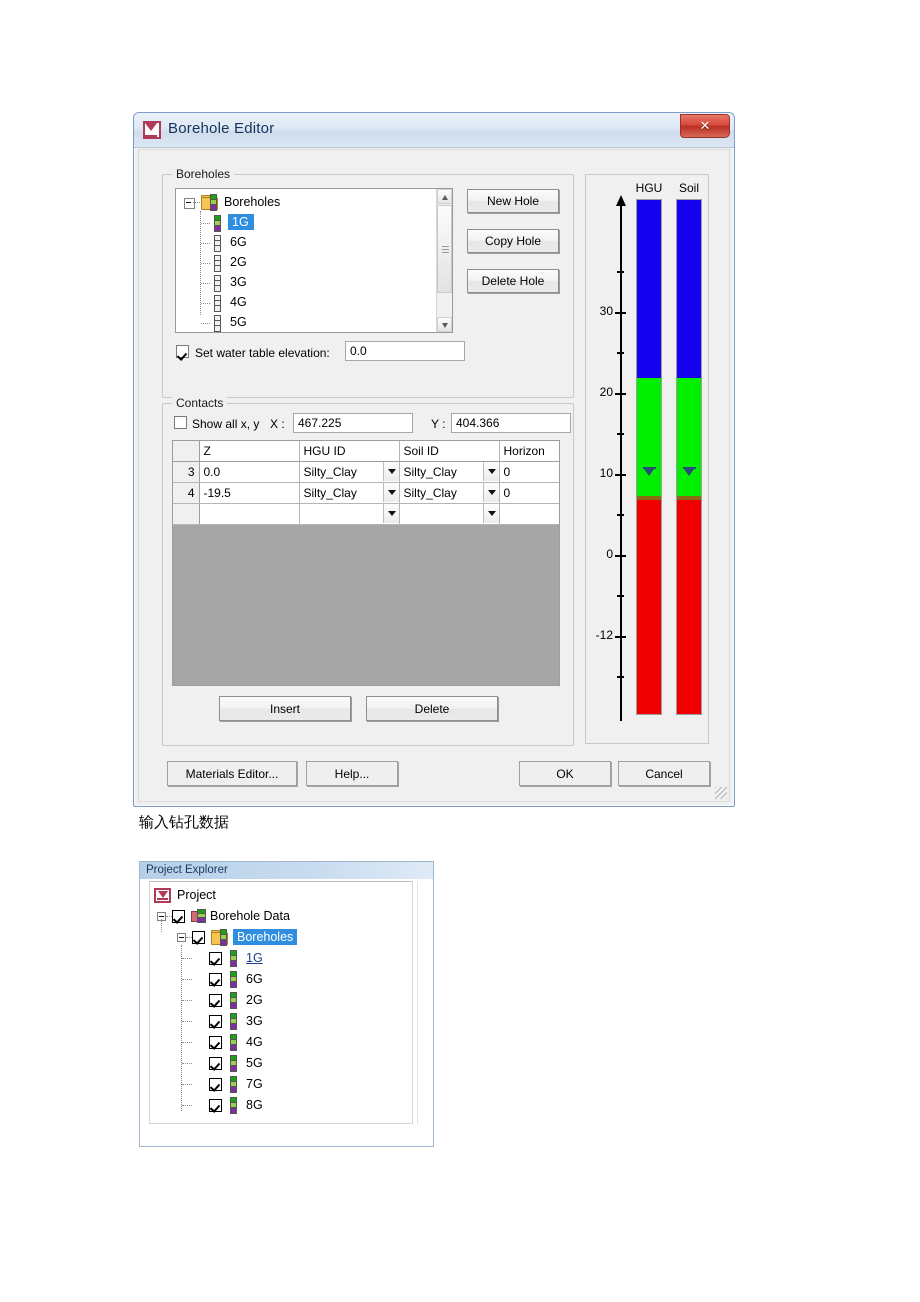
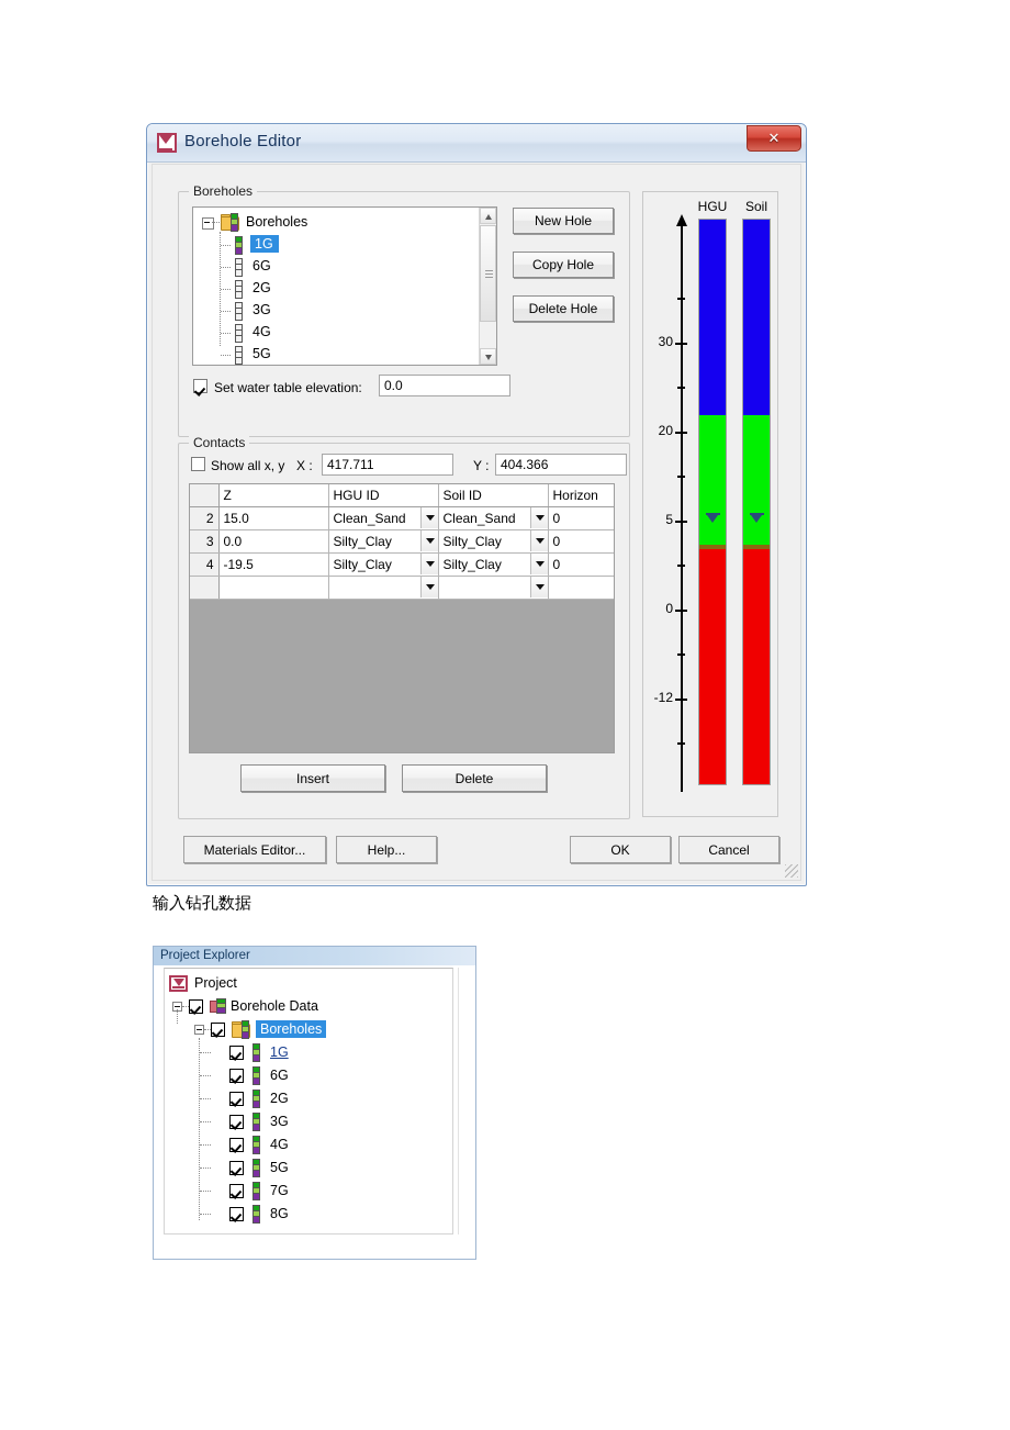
  Borehole Editor
  ✕
  Boreholes
  Boreholes
  1G
  6G
  2G
  3G
  4G
  5G
  New Hole
  Copy Hole
  Delete Hole
  Set water table elevation:
  0.0
  Contacts
  Show all x, y
  X :
- 467.225
+ 417.711
  Y :
  404.366
  	Z	HGU ID	Soil ID	Horizon
+ 2	15.0	Clean_Sand	Clean_Sand	0
  3	0.0	Silty_Clay	Silty_Clay	0
  4	-19.5	Silty_Clay	Silty_Clay	0
  Insert
  Delete
  30
  20
- 10
+ 5
  0
  -12
  HGU
  Soil
  Materials Editor...
  Help...
  OK
  Cancel
  输入钻孔数据
  Project Explorer
  Project
  Borehole Data
  Boreholes
  1G
  6G
  2G
  3G
  4G
  5G
  7G
  8G
